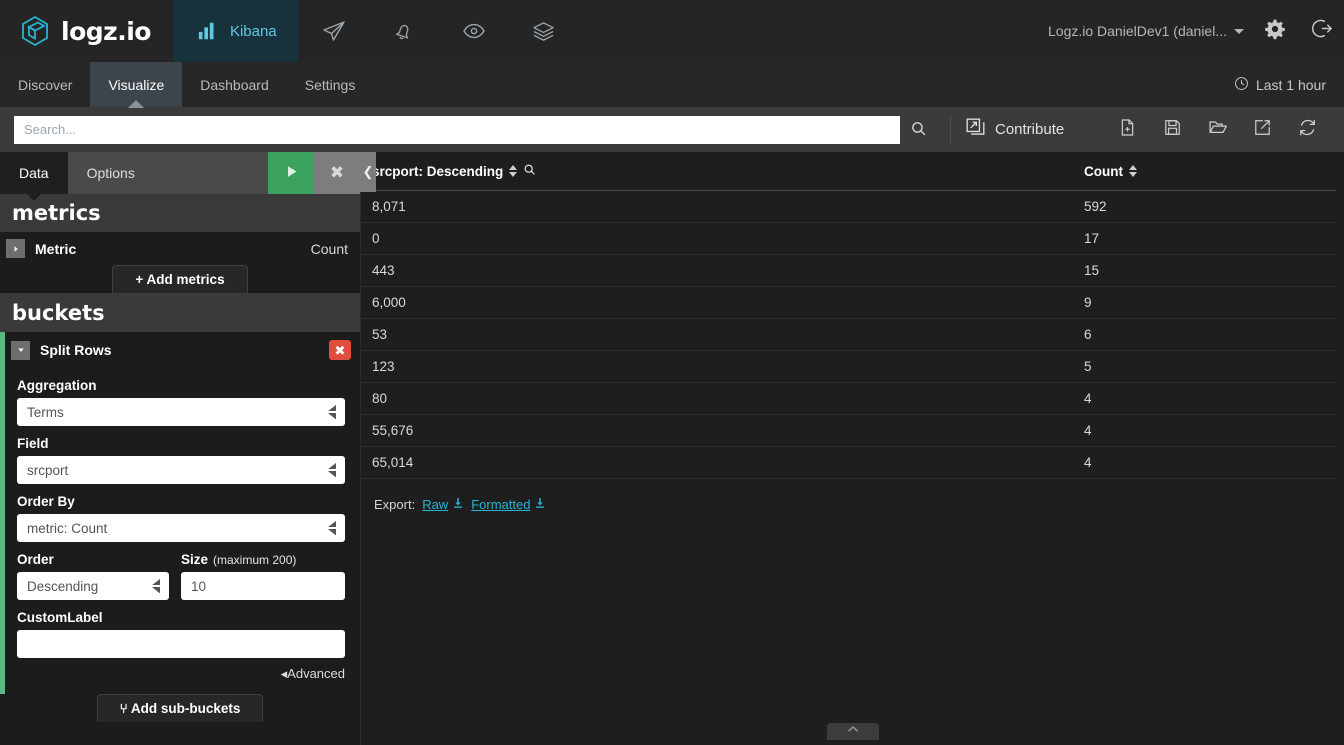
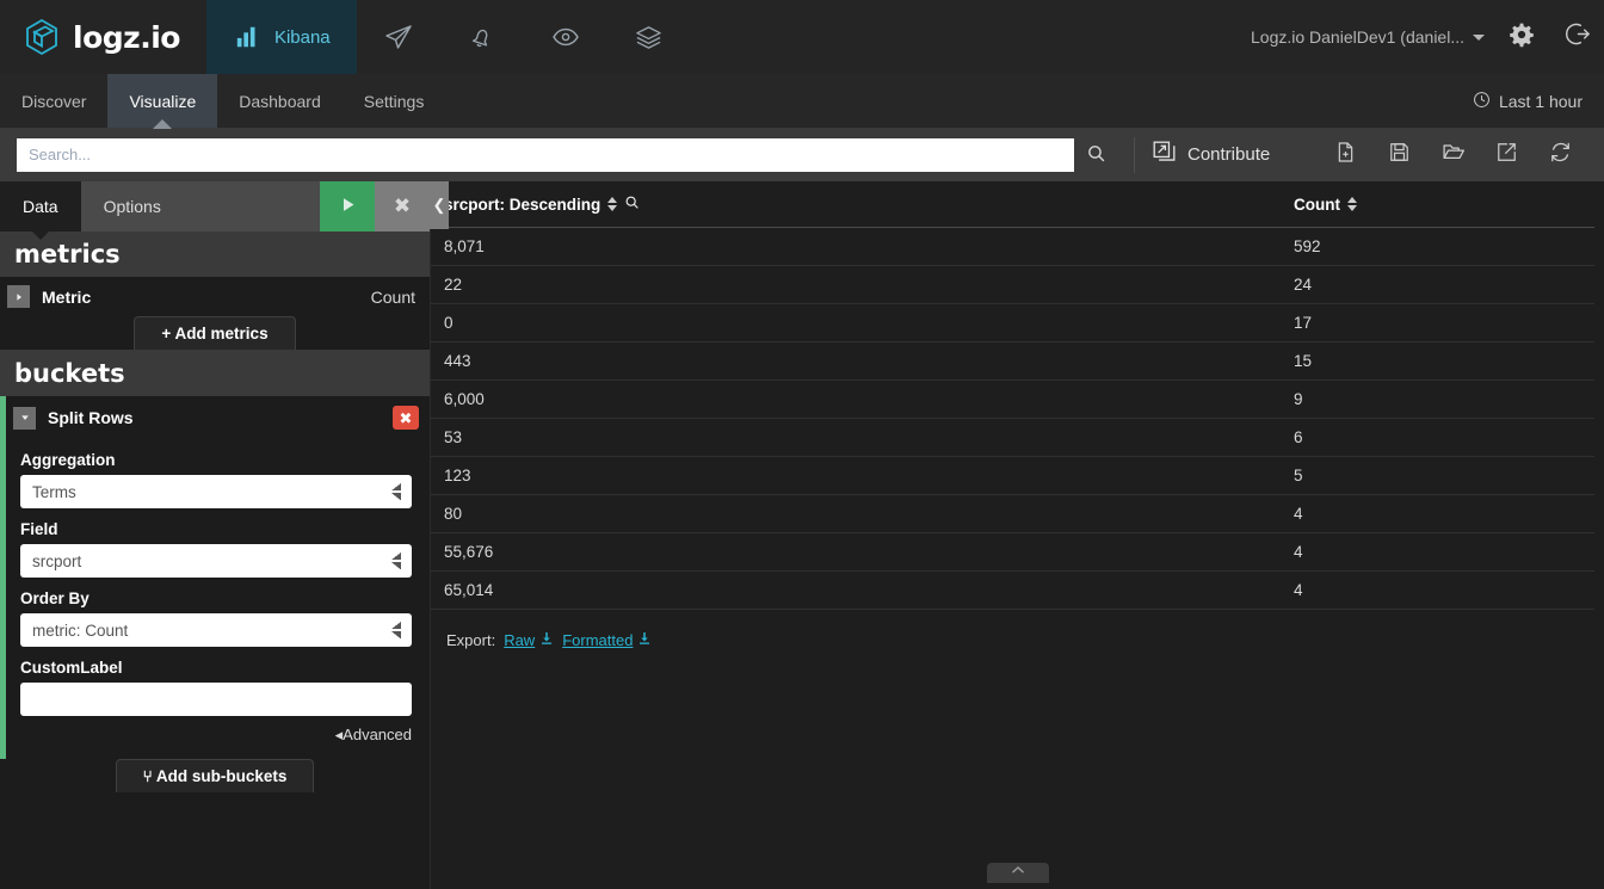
  logz.io
  Kibana
  Logz.io DanielDev1 (daniel...
  Discover
  Visualize
  Dashboard
  Settings
  Last 1 hour
  Search...
  Contribute
  Data
  Options
  ✖
  ❮
  metrics
  Metric
  Count
  + Add metrics
  buckets
  Split Rows
  ✖
  Aggregation
  Terms
  Field
  srcport
  Order By
  metric: Count
- Order
- Descending
- Size
- (maximum 200)
- 10
  CustomLabel
  ◂Advanced
  ⑂ Add sub-buckets
  rcport: Descending	Count
  8,071	592
+ 22	24
  0	17
  443	15
  6,000	9
  53	6
  123	5
  80	4
  55,676	4
  65,014	4
  Export:
  Raw
  Formatted
